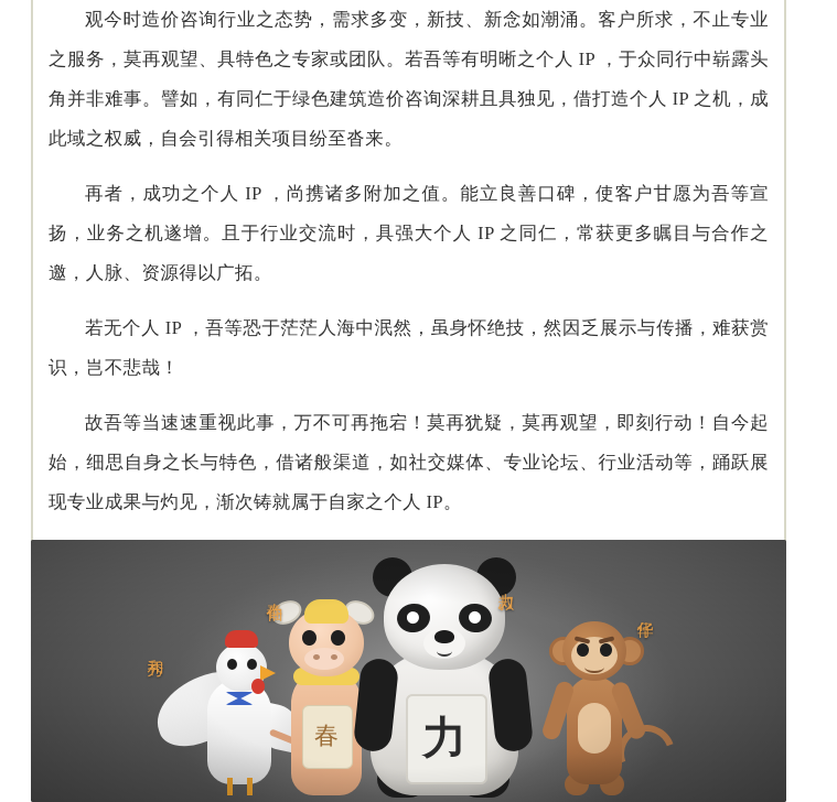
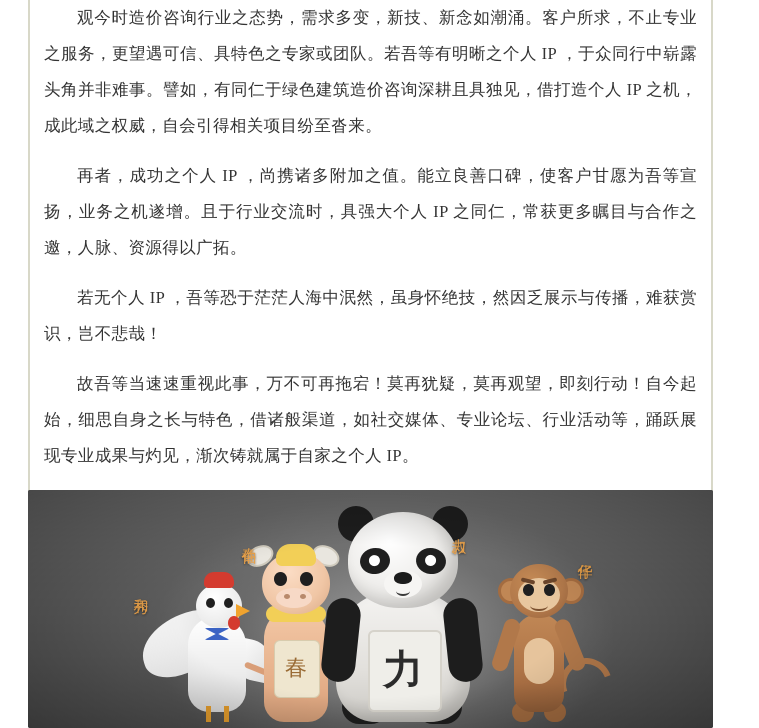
- 观今时造价咨询行业之态势，需求多变，新技、新念如潮涌。客户所求，不止专业之服务，莫再观望、具特色之专家或团队。若吾等有明晰之个人 IP ，于众同行中崭露头角并非难事。譬如，有同仁于绿色建筑造价咨询深耕且具独见，借打造个人 IP 之机，成此域之权威，自会引得相关项目纷至沓来。
+ 观今时造价咨询行业之态势，需求多变，新技、新念如潮涌。客户所求，不止专业之服务，更望遇可信、具特色之专家或团队。若吾等有明晰之个人 IP ，于众同行中崭露头角并非难事。譬如，有同仁于绿色建筑造价咨询深耕且具独见，借打造个人 IP 之机，成此域之权威，自会引得相关项目纷至沓来。
  再者，成功之个人 IP ，尚携诸多附加之值。能立良善口碑，使客户甘愿为吾等宣扬，业务之机遂增。且于行业交流时，具强大个人 IP 之同仁，常获更多瞩目与合作之邀，人脉、资源得以广拓。
  若无个人 IP ，吾等恐于茫茫人海中泯然，虽身怀绝技，然因乏展示与传播，难获赏识，岂不悲哉！
  故吾等当速速重视此事，万不可再拖宕！莫再犹疑，莫再观望，即刻行动！自今起始，细思自身之长与特色，借诸般渠道，如社交媒体、专业论坛、行业活动等，踊跃展现专业成果与灼见，渐次铸就属于自家之个人 IP。
